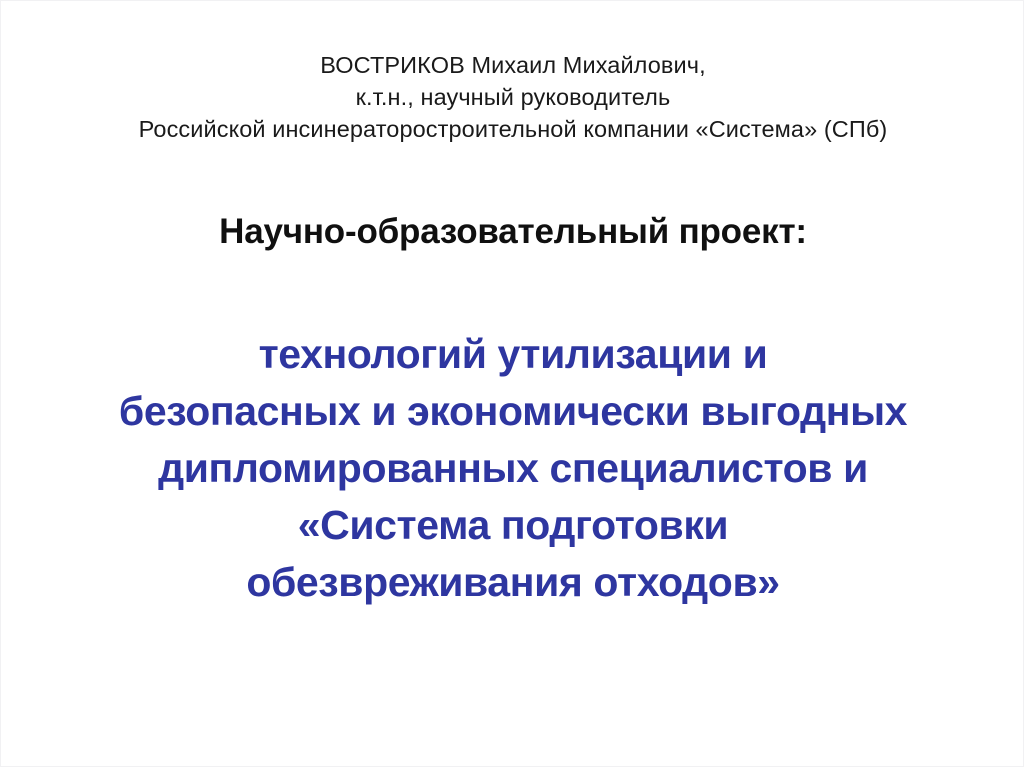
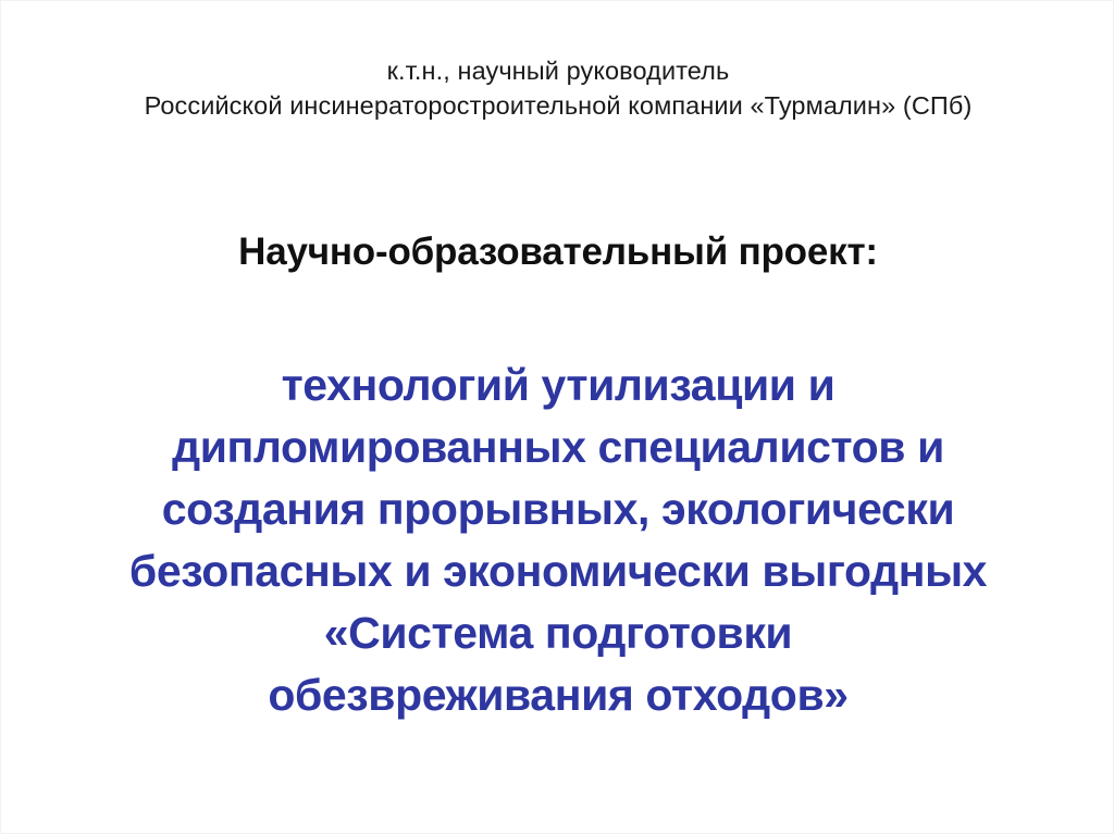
- ВОСТРИКОВ Михаил Михайлович,
  к.т.н., научный руководитель
- Российской инсинераторостроительной компании «Система» (СПб)
+ Российской инсинераторостроительной компании «Турмалин» (СПб)
  Научно-образовательный проект:
  технологий утилизации и
- безопасных и экономически выгодных
+ дипломированных специалистов и
+ создания прорывных, экологически
- дипломированных специалистов и
+ безопасных и экономически выгодных
  «Система подготовки
  обезвреживания отходов»
